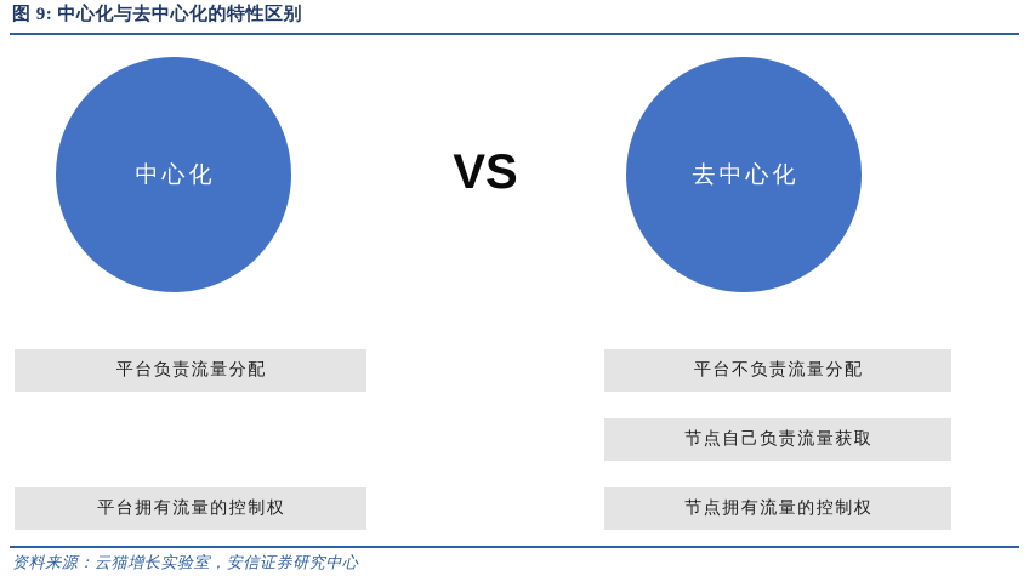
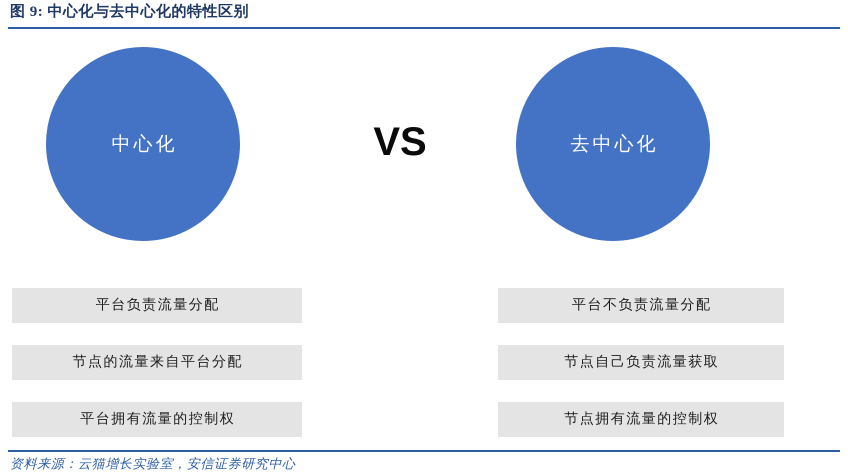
  图 9: 中心化与去中心化的特性区别
  中心化
  VS
  去中心化
  平台负责流量分配
+ 节点的流量来自平台分配
  平台拥有流量的控制权
  平台不负责流量分配
  节点自己负责流量获取
  节点拥有流量的控制权
  资料来源：云猫增长实验室，安信证券研究中心
